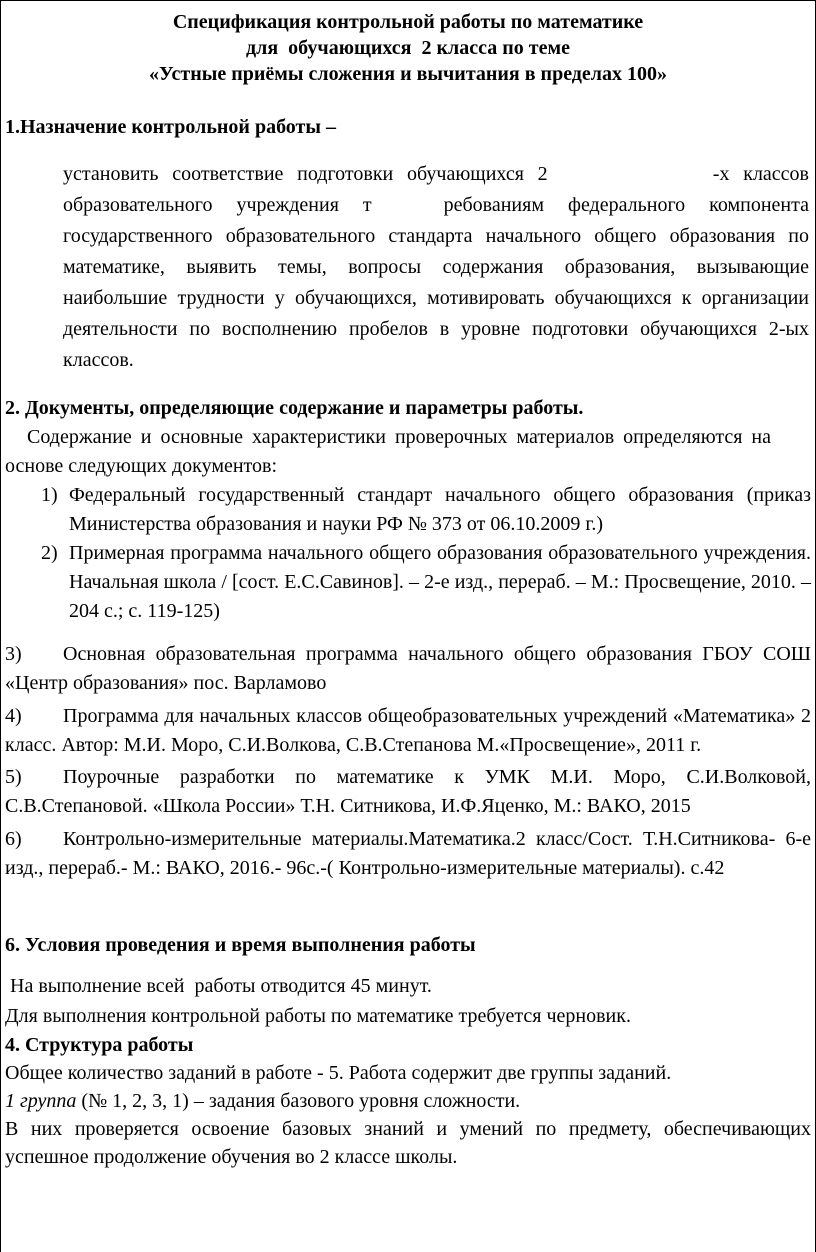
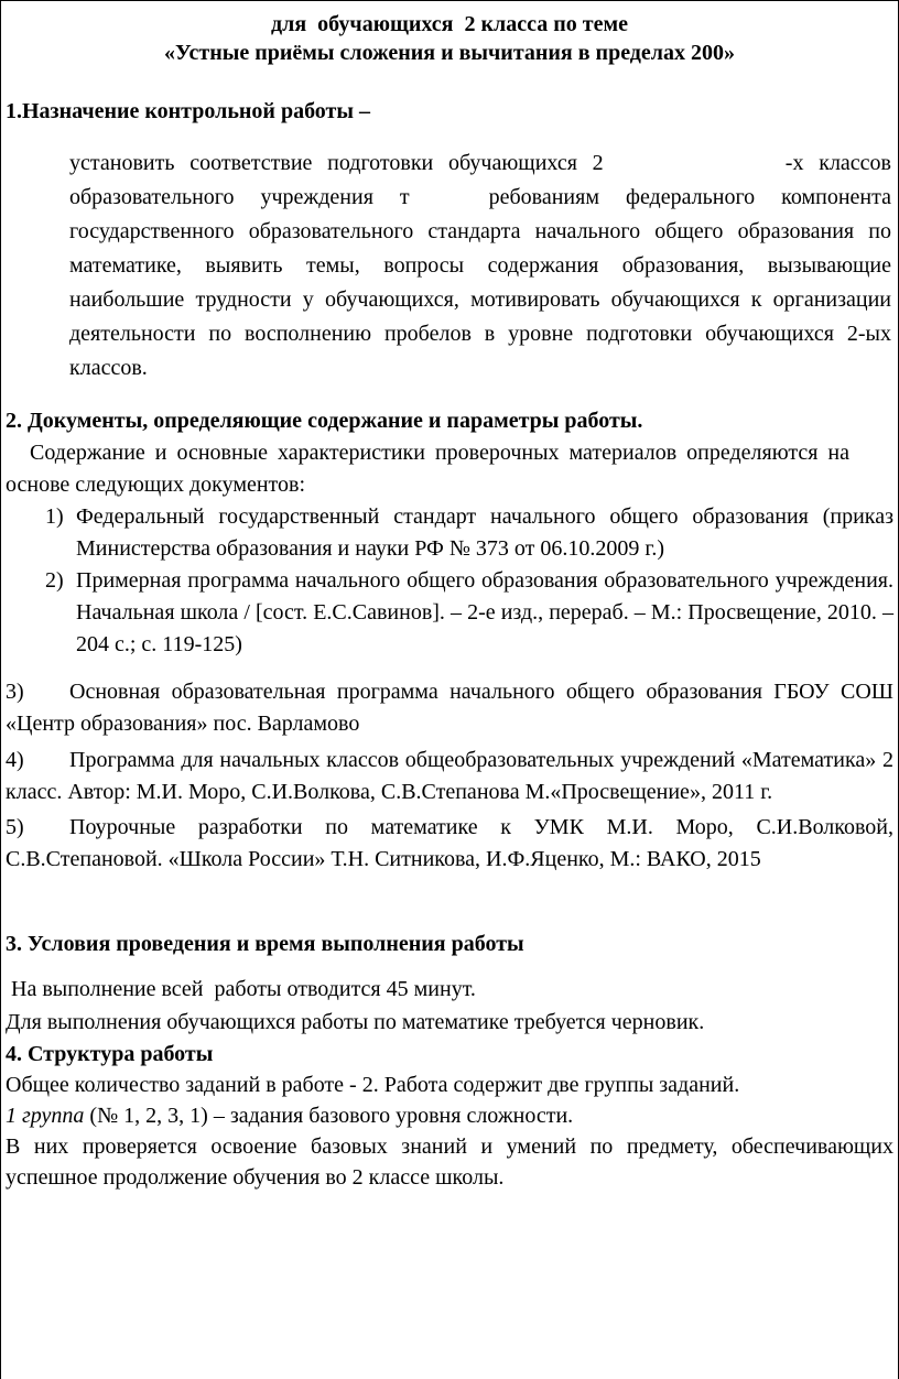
- Спецификация контрольной работы по математике
  для обучающихся 2 класса по теме
- «Устные приёмы сложения и вычитания в пределах 100»
+ «Устные приёмы сложения и вычитания в пределах 200»
  1.Назначение контрольной работы –
  установить соответствие подготовки обучающихся 2 -х классов образовательного учреждения т ребованиям федерального компонента государственного образовательного стандарта начального общего образования по математике, выявить темы, вопросы содержания образования, вызывающие наибольшие трудности у обучающихся, мотивировать обучающихся к организации деятельности по восполнению пробелов в уровне подготовки обучающихся 2-ых классов.
  2. Документы, определяющие содержание и параметры работы.
  Содержание и основные характеристики проверочных материалов определяются на основе следующих документов:
  1)
  Федеральный государственный стандарт начального общего образования (приказ Министерства образования и науки РФ № 373 от 06.10.2009 г.)
  2)
  Примерная программа начального общего образования образовательного учреждения. Начальная школа / [сост. Е.С.Савинов]. – 2-е изд., перераб. – М.: Просвещение, 2010. – 204 с.; с. 119-125)
  3) Основная образовательная программа начального общего образования ГБОУ СОШ «Центр образования» пос. Варламово
  4) Программа для начальных классов общеобразовательных учреждений «Математика» 2 класс. Автор: М.И. Моро, С.И.Волкова, С.В.Степанова М.«Просвещение», 2011 г.
  5) Поурочные разработки по математике к УМК М.И. Моро, С.И.Волковой, С.В.Степановой. «Школа России» Т.Н. Ситникова, И.Ф.Яценко, М.: ВАКО, 2015
- 6) Контрольно-измерительные материалы.Математика.2 класс/Сост. Т.Н.Ситникова- 6-е изд., перераб.- М.: ВАКО, 2016.- 96с.-( Контрольно-измерительные материалы). с.42
- 6. Условия проведения и время выполнения работы
+ 3. Условия проведения и время выполнения работы
  На выполнение всей работы отводится 45 минут.
- Для выполнения контрольной работы по математике требуется черновик.
+ Для выполнения обучающихся работы по математике требуется черновик.
  4. Структура работы
- Общее количество заданий в работе - 5. Работа содержит две группы заданий.
+ Общее количество заданий в работе - 2. Работа содержит две группы заданий.
  1 группа (№ 1, 2, 3, 1) – задания базового уровня сложности.
  В них проверяется освоение базовых знаний и умений по предмету, обеспечивающих успешное продолжение обучения во 2 классе школы.
